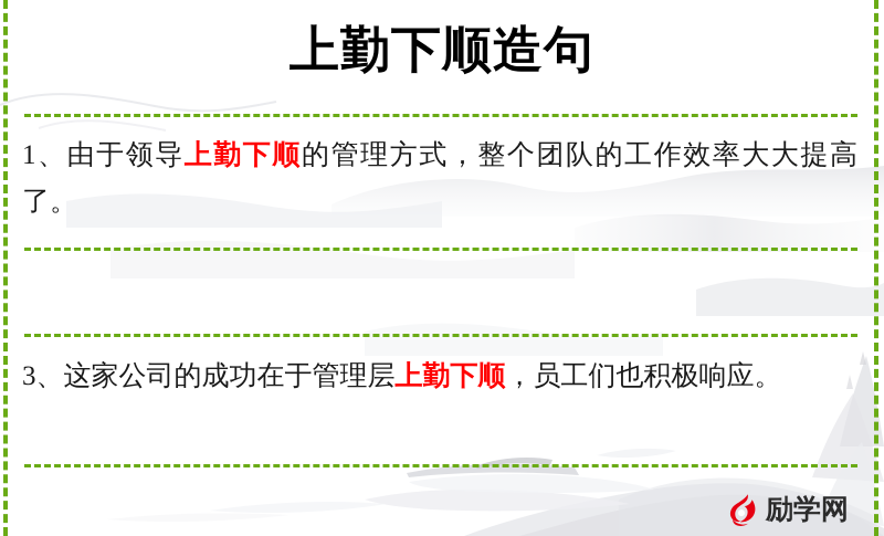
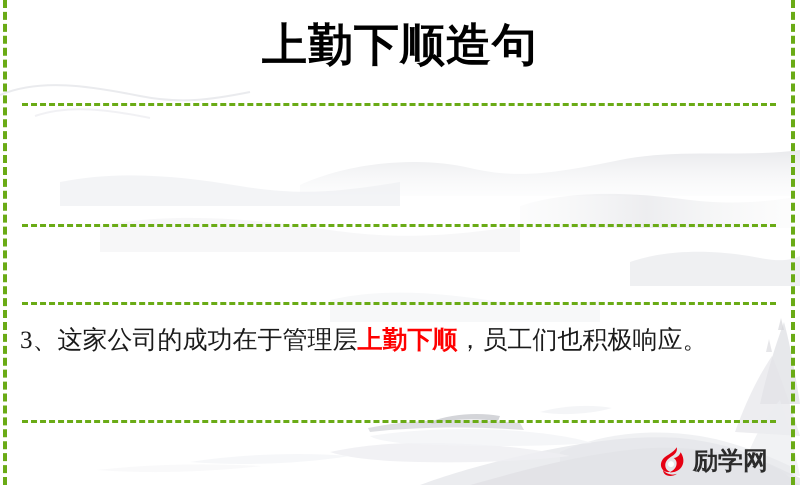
  上勤下顺造句
- 1、由于领导上勤下顺的管理方式，整个团队的工作效率大大提高了。
  3、这家公司的成功在于管理层上勤下顺，员工们也积极响应。
  励学网
